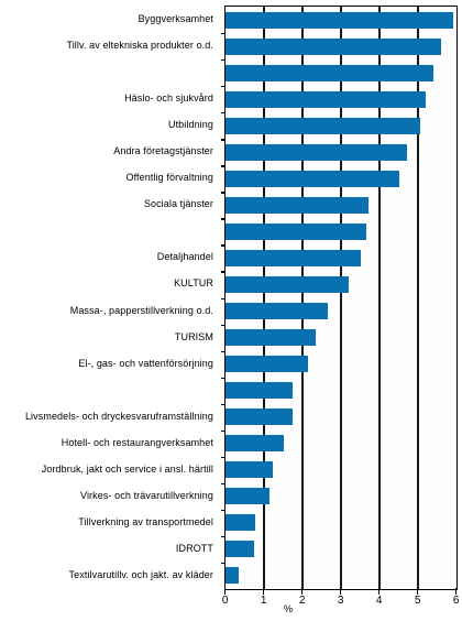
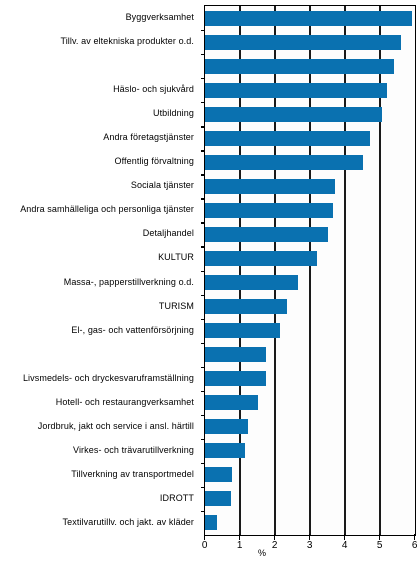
  Byggverksamhet
  Tillv. av eltekniska produkter o.d.
  Häslo- och sjukvård
  Utbildning
  Andra företagstjänster
  Offentlig förvaltning
  Sociala tjänster
+ Andra samhälleliga och personliga tjänster
  Detaljhandel
  KULTUR
  Massa-, papperstillverkning o.d.
  TURISM
  El-, gas- och vattenförsörjning
  Livsmedels- och dryckesvaruframställning
  Hotell- och restaurangverksamhet
  Jordbruk, jakt och service i ansl. härtill
  Virkes- och trävarutillverkning
  Tillverkning av transportmedel
  IDROTT
  Textilvarutillv. och jakt. av kläder
  0
  1
  2
  3
  4
  5
  6
  %
